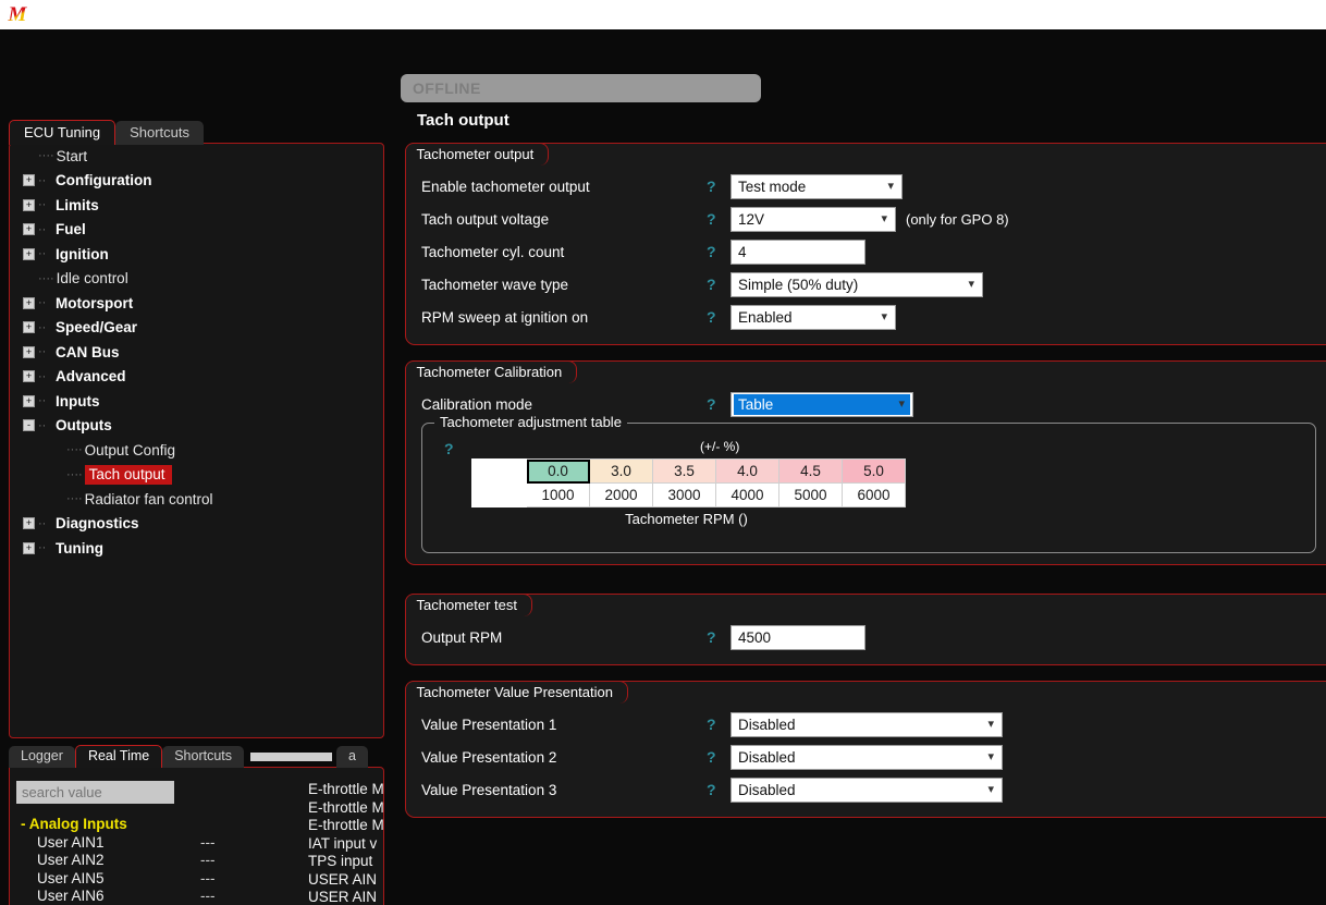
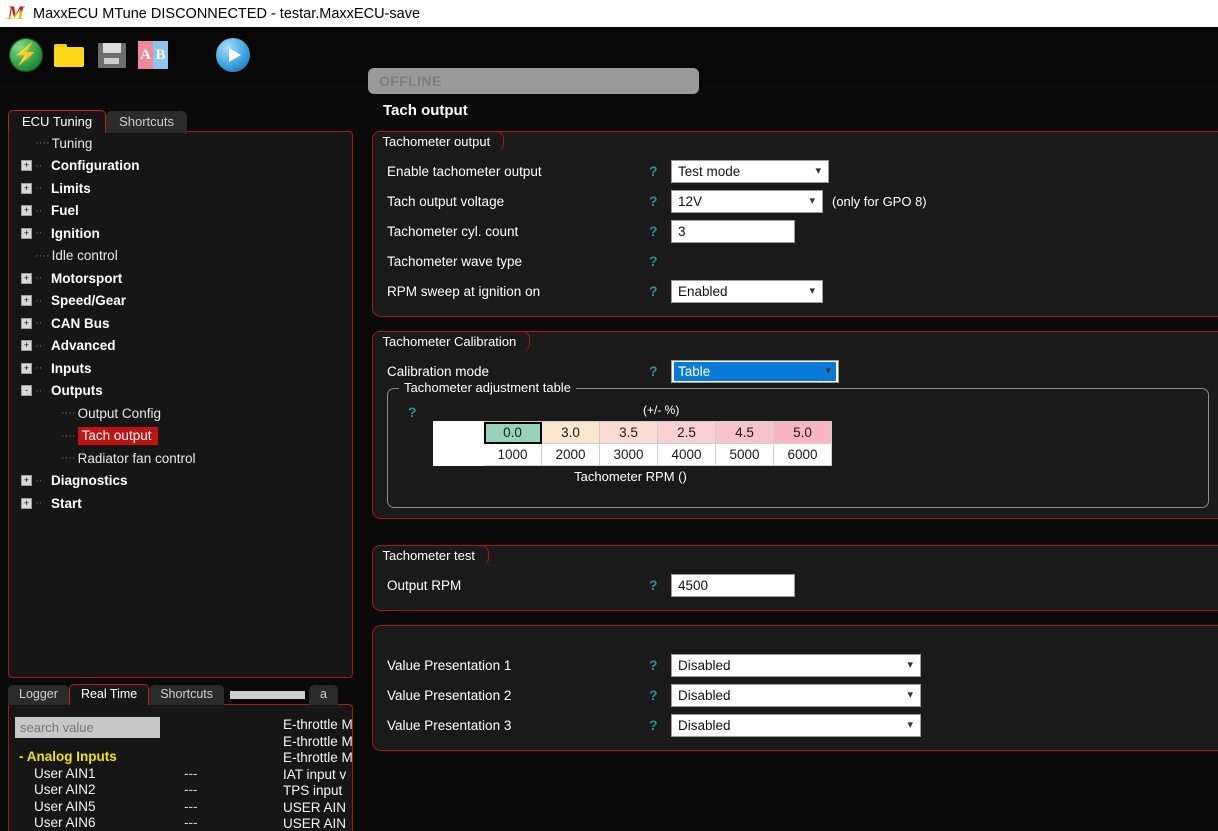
  M
+ MaxxECU MTune DISCONNECTED - testar.MaxxECU-save
+ A
+ B
  OFFLINE
  Tach output
  ECU Tuning
  Shortcuts
  ····
- Start
+ Tuning
  +
  ··
  Configuration
  +
  ··
  Limits
  +
  ··
  Fuel
  +
  ··
  Ignition
  ····
  Idle control
  +
  ··
  Motorsport
  +
  ··
  Speed/Gear
  +
  ··
  CAN Bus
  +
  ··
  Advanced
  +
  ··
  Inputs
  -
  ··
  Outputs
  ····
  Output Config
  ····
  Tach output
  ····
  Radiator fan control
  +
  ··
  Diagnostics
  +
  ··
- Tuning
+ Start
  Logger
  Real Time
  Shortcuts
  a
  search value
  - Analog Inputs
  User AIN1
  ---
  User AIN2
  ---
  User AIN5
  ---
  User AIN6
  ---
  E-throttle M
  E-throttle M
  E-throttle M
  IAT input v
  TPS input
  USER AIN
  USER AIN
  Tachometer output
  Enable tachometer output
  ?
  Test mode
  Tach output voltage
  ?
  12V
  (only for GPO 8)
  Tachometer cyl. count
  ?
- 4
+ 3
  Tachometer wave type
  ?
- Simple (50% duty)
  RPM sweep at ignition on
  ?
  Enabled
  Tachometer Calibration
  Calibration mode
  ?
  Table
  Tachometer adjustment table
  ?
  (+/- %)
- 	0.0	3.0	3.5	4.0	4.5	5.0
+ 	0.0	3.0	3.5	2.5	4.5	5.0
  	1000	2000	3000	4000	5000	6000
  Tachometer RPM ()
  Tachometer test
  Output RPM
  ?
  4500
- Tachometer Value Presentation
  Value Presentation 1
  ?
  Disabled
  Value Presentation 2
  ?
  Disabled
  Value Presentation 3
  ?
  Disabled
